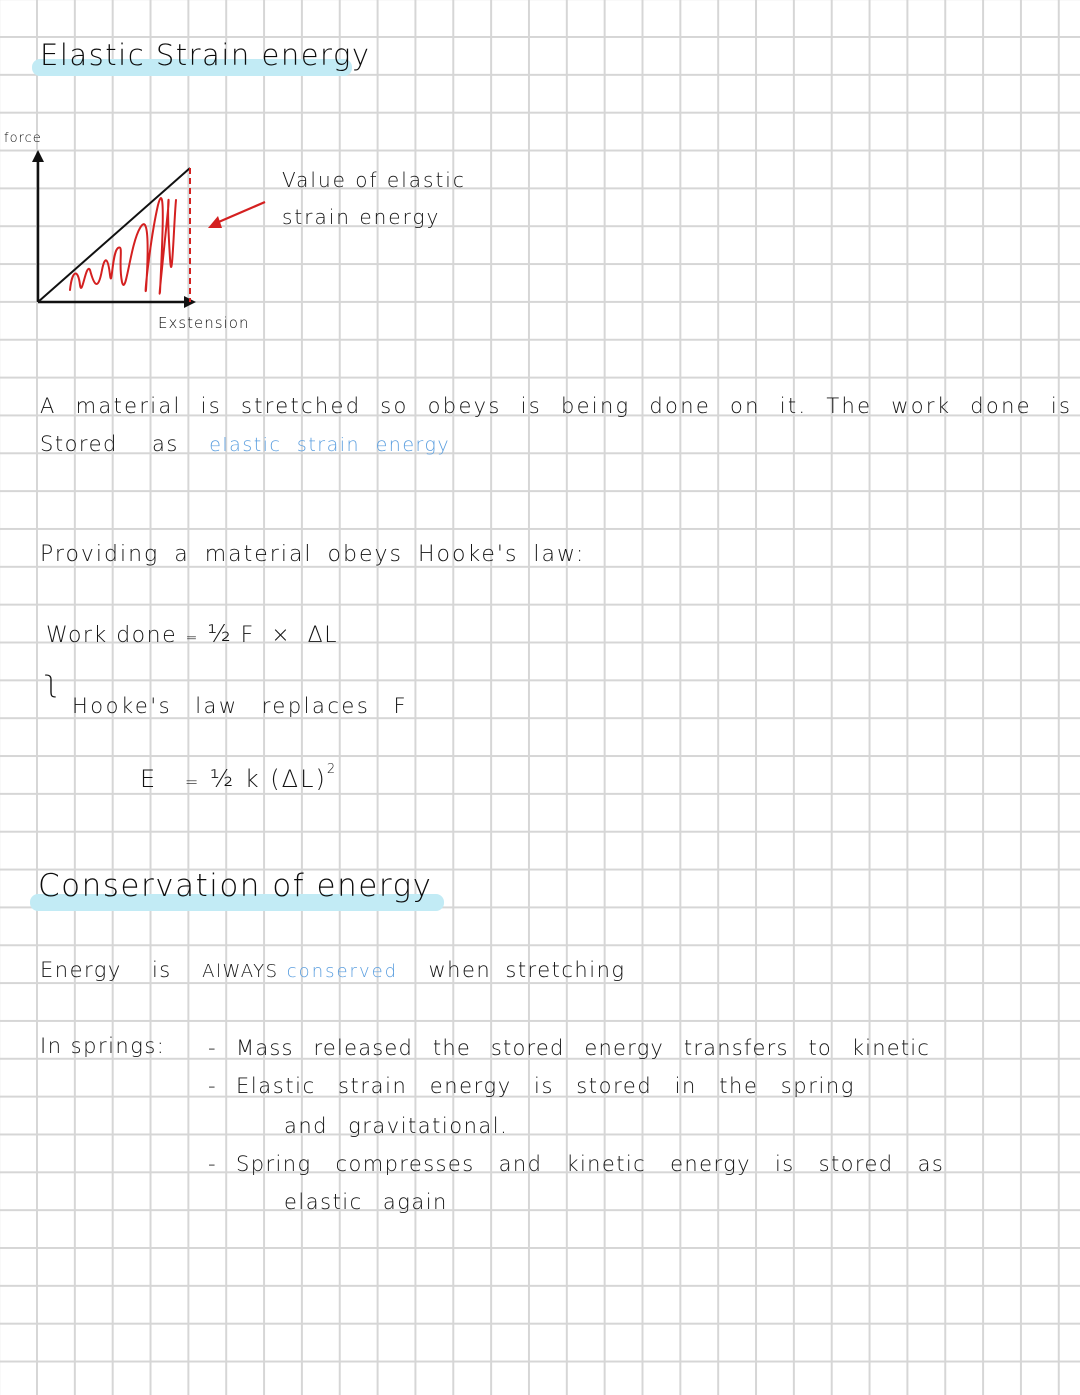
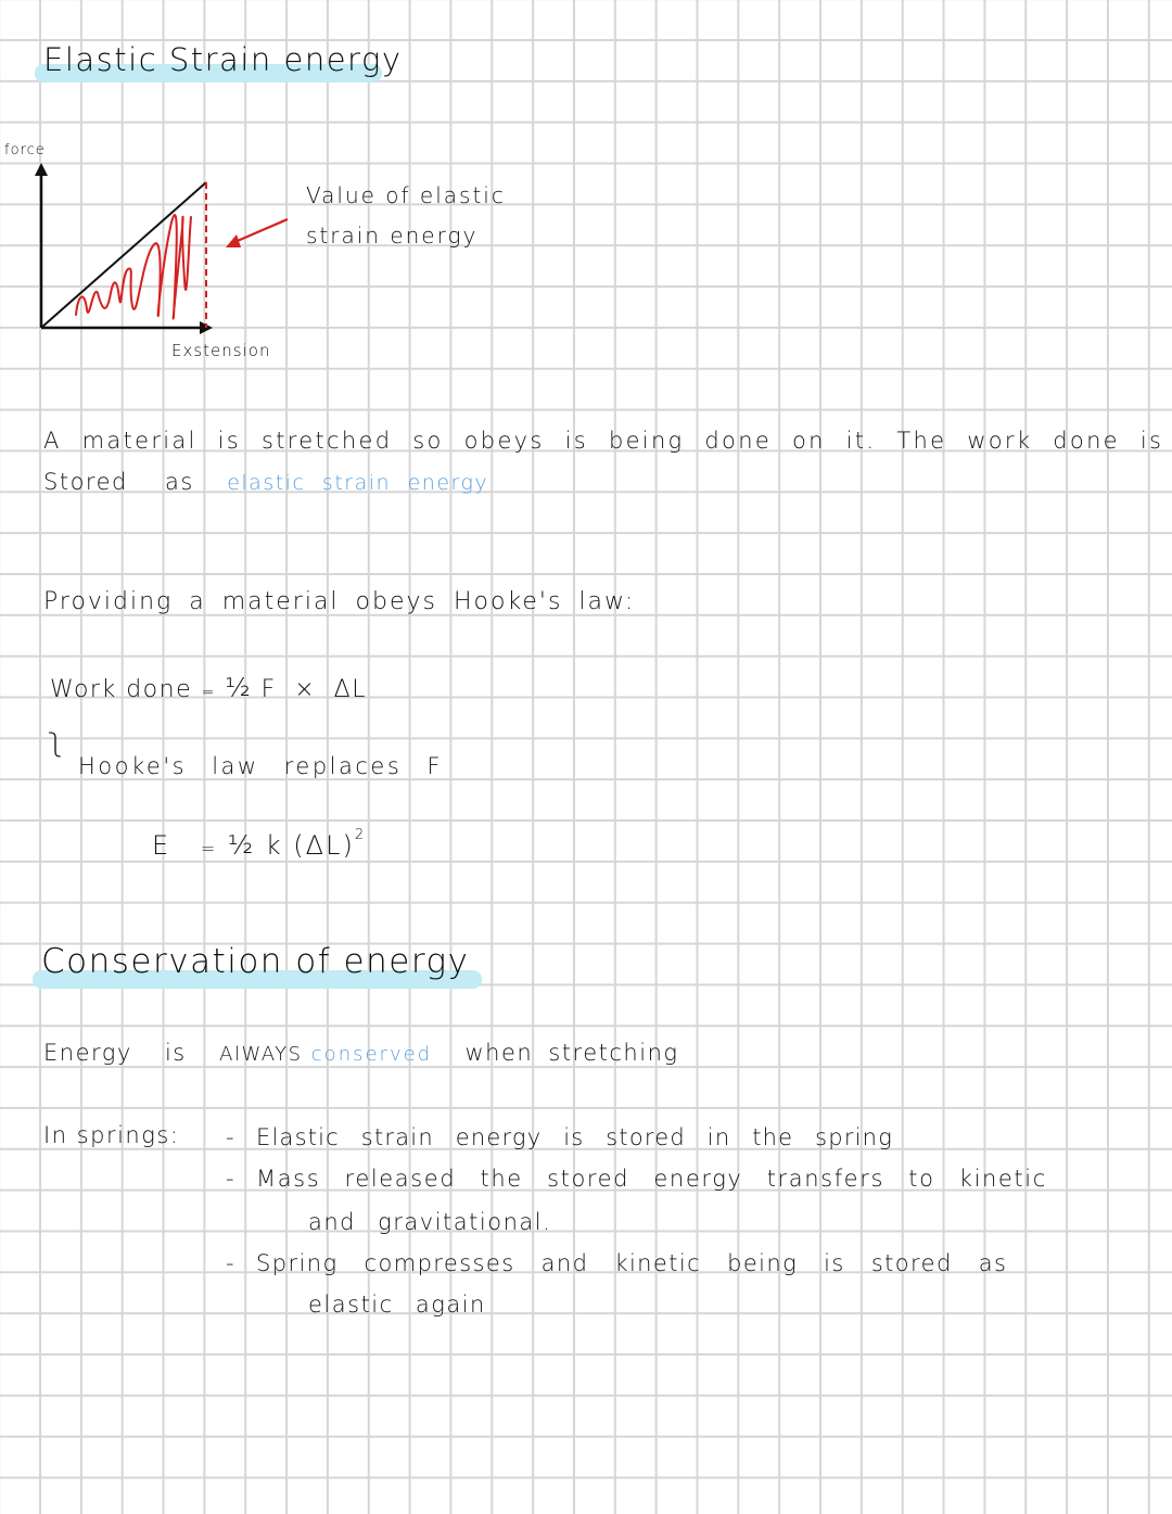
  Elastic Strain energy
  force
  Exstension
  Value of elastic
  strain energy
  A material is stretched so obeys is being done on it. The work done is
  Stored as elastic strain energy
  Providing a material obeys Hooke's law:
  Work done = ½ F × ΔL
  ʅ
  Hooke's law replaces F
  E = ½ k (ΔL)2
  Conservation of energy
  Energy is AlWAYS conserved when stretching
  In springs:
  -
- Mass released the stored energy transfers to kinetic
+ Elastic strain energy is stored in the spring
  -
- Elastic strain energy is stored in the spring
+ Mass released the stored energy transfers to kinetic
  and gravitational.
  -
- Spring compresses and kinetic energy is stored as
+ Spring compresses and kinetic being is stored as
  elastic again
